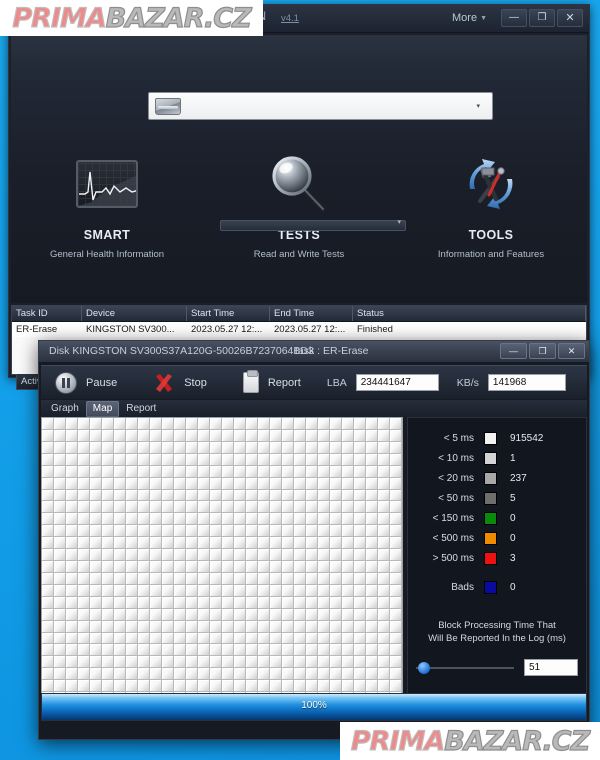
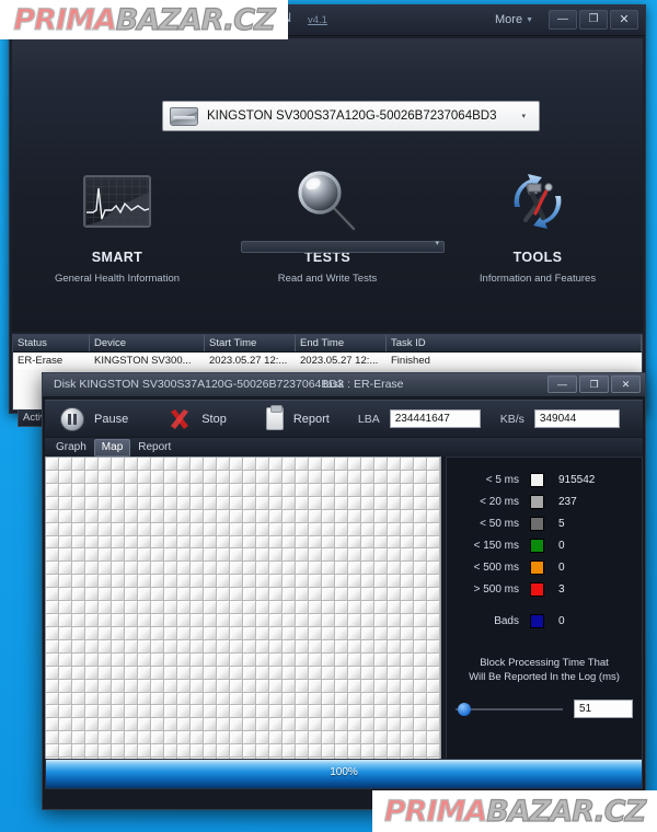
  v4.1
  More
  —
  ❐
  ✕
+ KINGSTON SV300S37A120G-50026B7237064BD3
  SMART
  General Health Information
  TESTS
  Read and Write Tests
  TOOLS
  Information and Features
- Task ID
+ Status
  Device
  Start Time
  End Time
- Status
+ Task ID
  ER-Erase
  KINGSTON SV300...
  2023.05.27 12:...
  2023.05.27 12:...
  Finished
  Acti
  Disk KINGSTON SV300S37A120G-50026B7237064BD3
  task : ER-Erase
  —
  ❐
  ✕
  Pause
  Stop
  Report
  LBA
  234441647
  KB/s
- 141968
+ 349044
  Graph
  Map
  Report
  < 5 ms
  915542
- < 10 ms
- 1
  < 20 ms
  237
  < 50 ms
  5
  < 150 ms
  0
  < 500 ms
  0
  > 500 ms
  3
  Bads
  0
  Block Processing Time That
  Will Be Reported In the Log (ms)
  51
  100%
  PRIMA
  BAZAR.CZ
  PRIMA
  BAZAR.CZ
